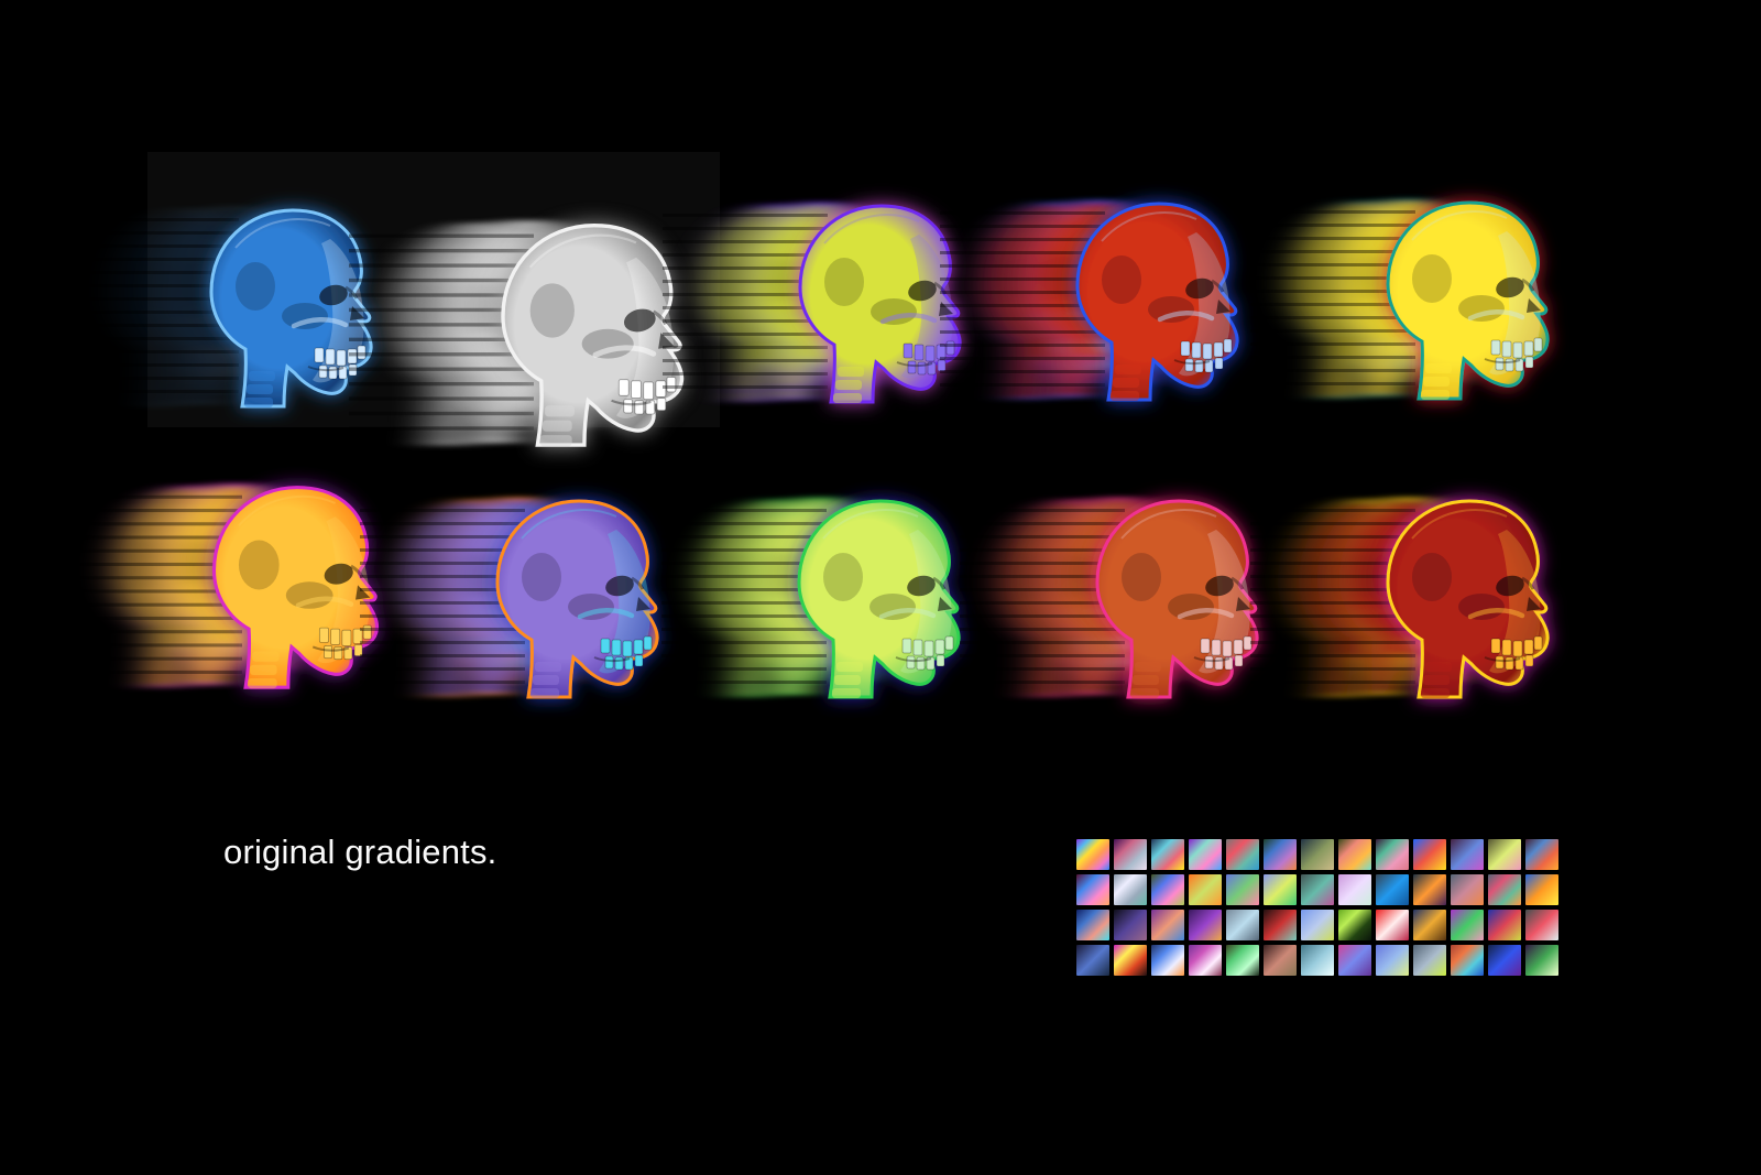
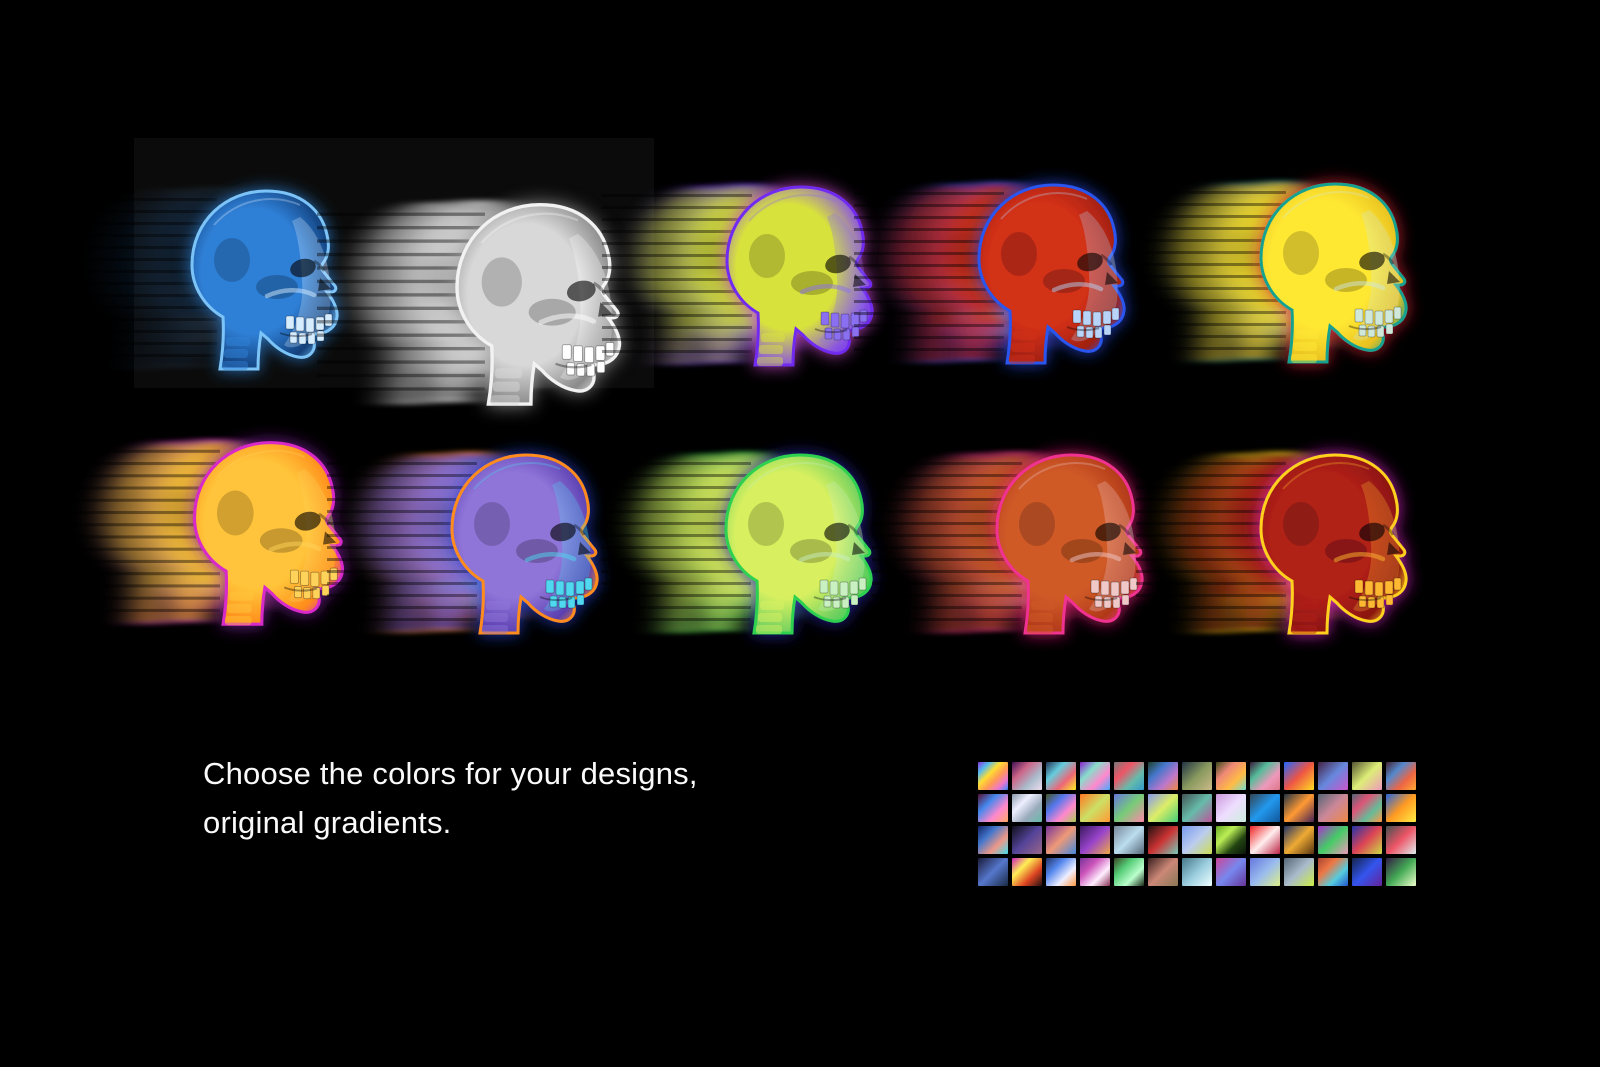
+ Choose the colors for your designs,
  original gradients.
